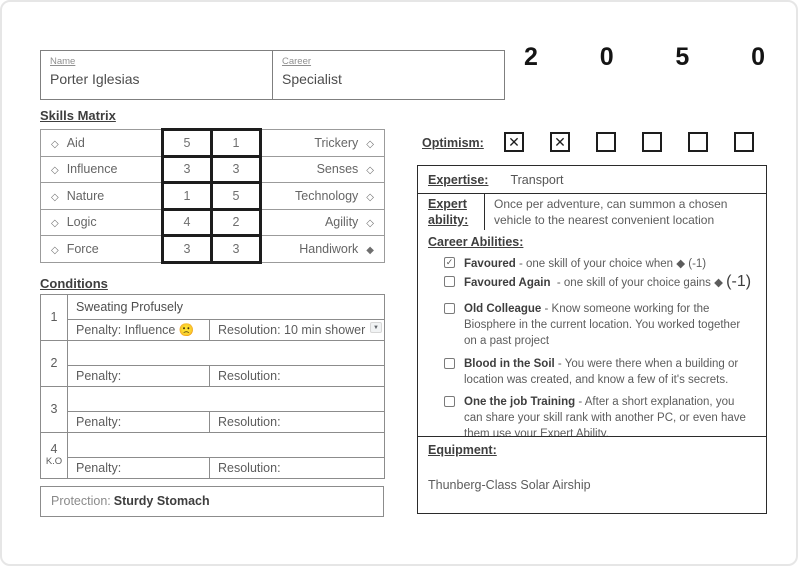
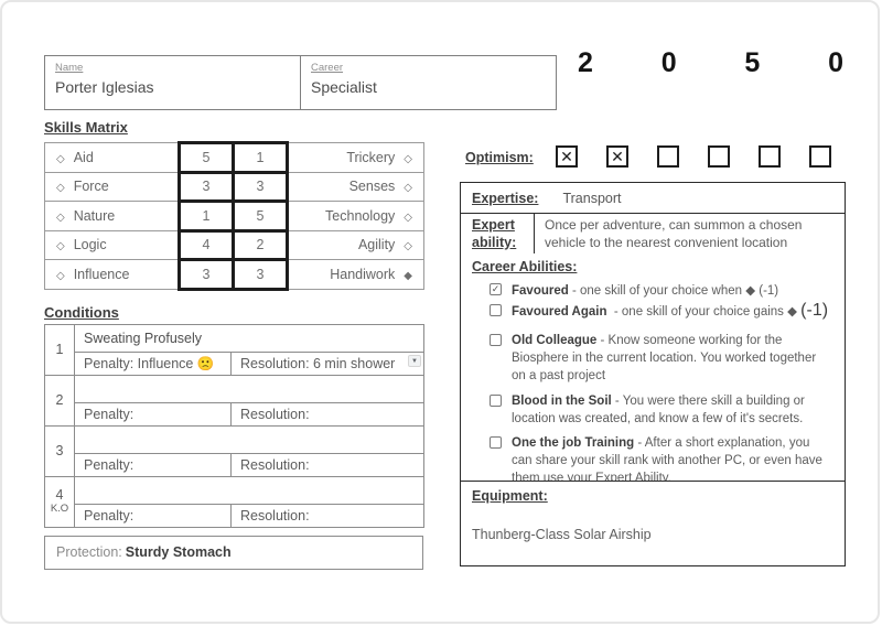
  Name
  Porter Iglesias
  Career
  Specialist
  2
  0
  5
  0
  Skills Matrix
  ◇ Aid	5	1	Trickery ◇
- ◇ Influence	3	3	Senses ◇
+ ◇ Force	3	3	Senses ◇
  ◇ Nature	1	5	Technology ◇
  ◇ Logic	4	2	Agility ◇
- ◇ Force	3	3	Handiwork ◆
+ ◇ Influence	3	3	Handiwork ◆
  Conditions
  1	Sweating Profusely
- Penalty: Influence 🙁	Resolution: 10 min shower
+ Penalty: Influence 🙁	Resolution: 6 min shower
  2
  Penalty:	Resolution:
  3
  Penalty:	Resolution:
  4K.O
  Penalty:	Resolution:
  Protection: Sturdy Stomach
  Optimism:
  ✕
  ✕
  Expertise:
  Transport
  Expert ability:
  Once per adventure, can summon a chosen vehicle to the nearest convenient location
  Career Abilities:
  ✓
  Favoured - one skill of your choice when ◆ (-1)
  Favoured Again - one skill of your choice gains ◆ (-1)
  Old Colleague - Know someone working for the Biosphere in the current location. You worked together on a past project
- Blood in the Soil - You were there when a building or location was created, and know a few of it's secrets.
+ Blood in the Soil - You were there skill a building or location was created, and know a few of it's secrets.
  One the job Training - After a short explanation, you can share your skill rank with another PC, or even have them use your Expert Ability.
  Equipment:
  Thunberg-Class Solar Airship
